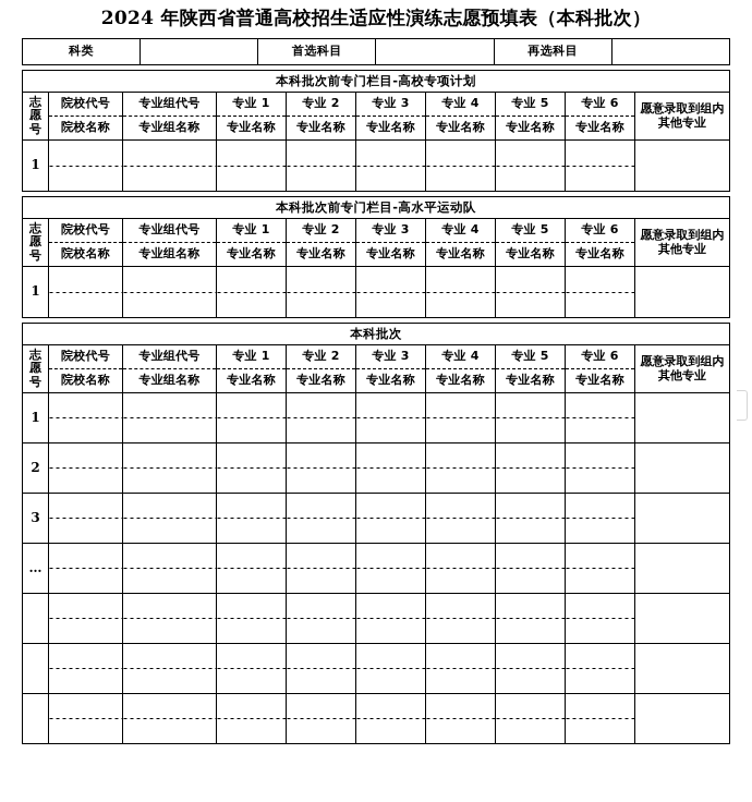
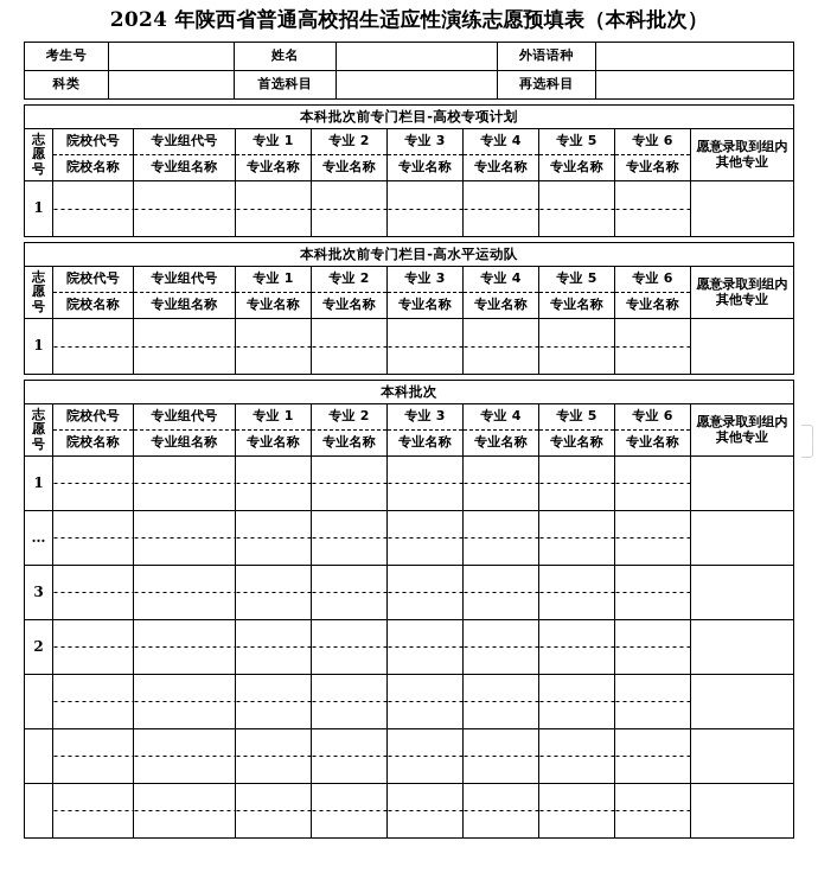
  2024 年陕西省普通高校招生适应性演练志愿预填表（本科批次）
+ 考生号		姓名		外语语种
  科类		首选科目		再选科目
  本科批次前专门栏目-高校专项计划
  志 愿 号	院校代号	专业组代号	专业 1	专业 2	专业 3	专业 4	专业 5	专业 6	愿意录取到组内其他专业
  院校名称	专业组名称	专业名称	专业名称	专业名称	专业名称	专业名称	专业名称
  1
  本科批次前专门栏目-高水平运动队
  志 愿 号	院校代号	专业组代号	专业 1	专业 2	专业 3	专业 4	专业 5	专业 6	愿意录取到组内其他专业
  院校名称	专业组名称	专业名称	专业名称	专业名称	专业名称	专业名称	专业名称
  1
  本科批次
  志 愿 号	院校代号	专业组代号	专业 1	专业 2	专业 3	专业 4	专业 5	专业 6	愿意录取到组内其他专业
  院校名称	专业组名称	专业名称	专业名称	专业名称	专业名称	专业名称	专业名称
  1
- 2
+ …
  3
- …
+ 2
